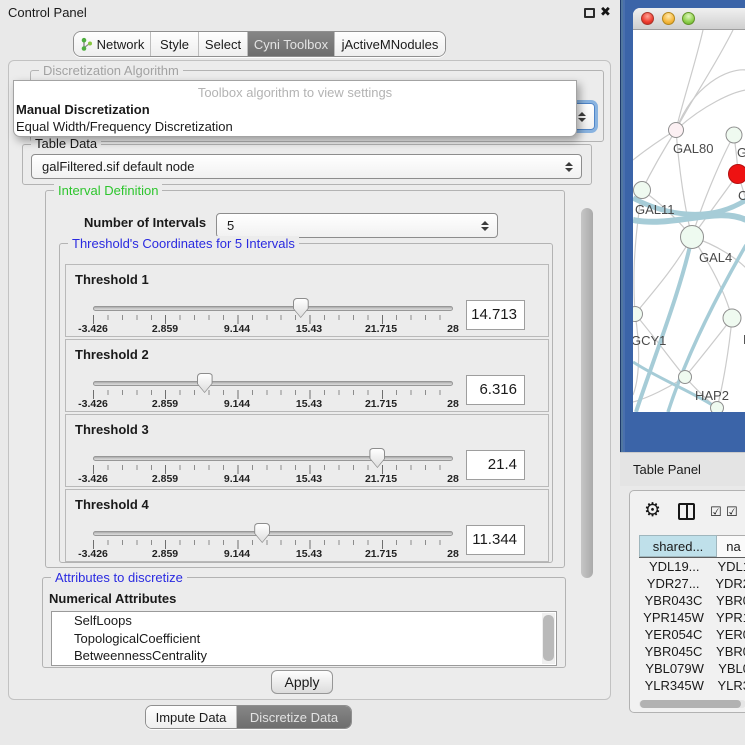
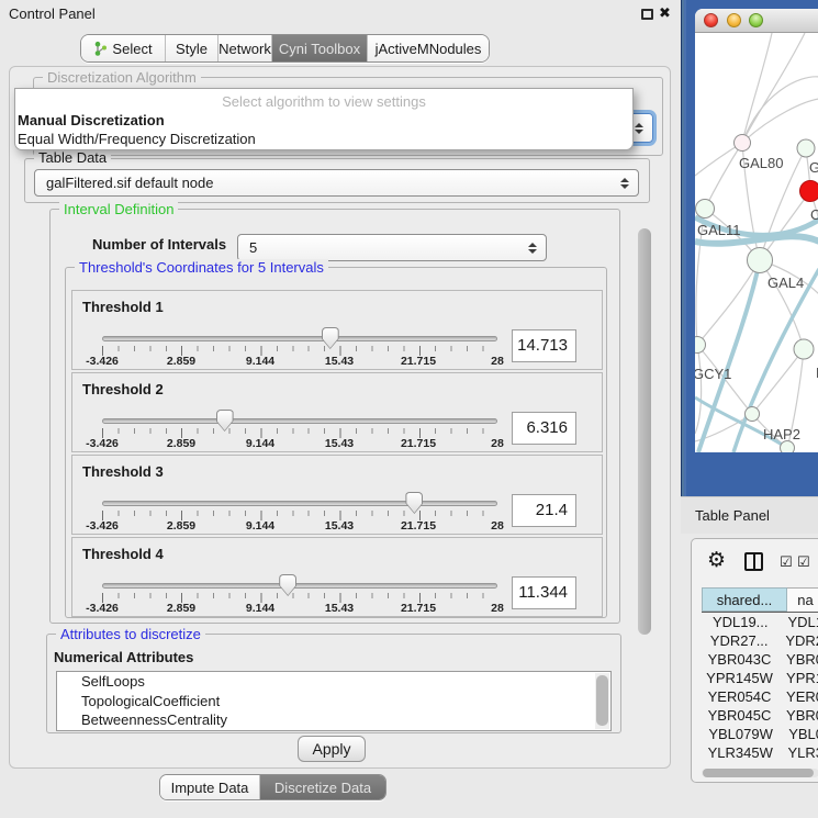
  Control Panel
  ✖
- Network
+ Select
  Style
- Select
+ Network
  Cyni Toolbox
  jActiveMNodules
  Discretization Algorithm
- Toolbox algorithm to view settings
+ Select algorithm to view settings
  Manual Discretization
  Equal Width/Frequency Discretization
  Table Data
  galFiltered.sif default node
  Interval Definition
  Number of Intervals
  5
  Threshold's Coordinates for 5 Intervals
  Threshold 1
  -3.426
  2.859
  9.144
  15.43
  21.715
  28
  14.713
  Threshold 2
  -3.426
  2.859
  9.144
  15.43
  21.715
  28
  6.316
  Threshold 3
  -3.426
  2.859
  9.144
  15.43
  21.715
  28
  21.4
  Threshold 4
  -3.426
  2.859
  9.144
  15.43
  21.715
  28
  11.344
  Attributes to discretize
  Numerical Attributes
  SelfLoops
  TopologicalCoefficient
  BetweennessCentrality
  Apply
  Impute Data
  Discretize Data
  GAL80
  G
  C
  GAL11
  GAL4
  GCY1
  HAP2
  Table Panel
  ⚙
  ☑
  ☑
  shared...
  na
  YDL19...
  YDL
  YDR27...
  YDR
  YBR043C
  YBR
  YPR145W
  YPR
  YER054C
  YER
  YBR045C
  YBR
  YBL079W
  YBL
  YLR345W
  YLR
